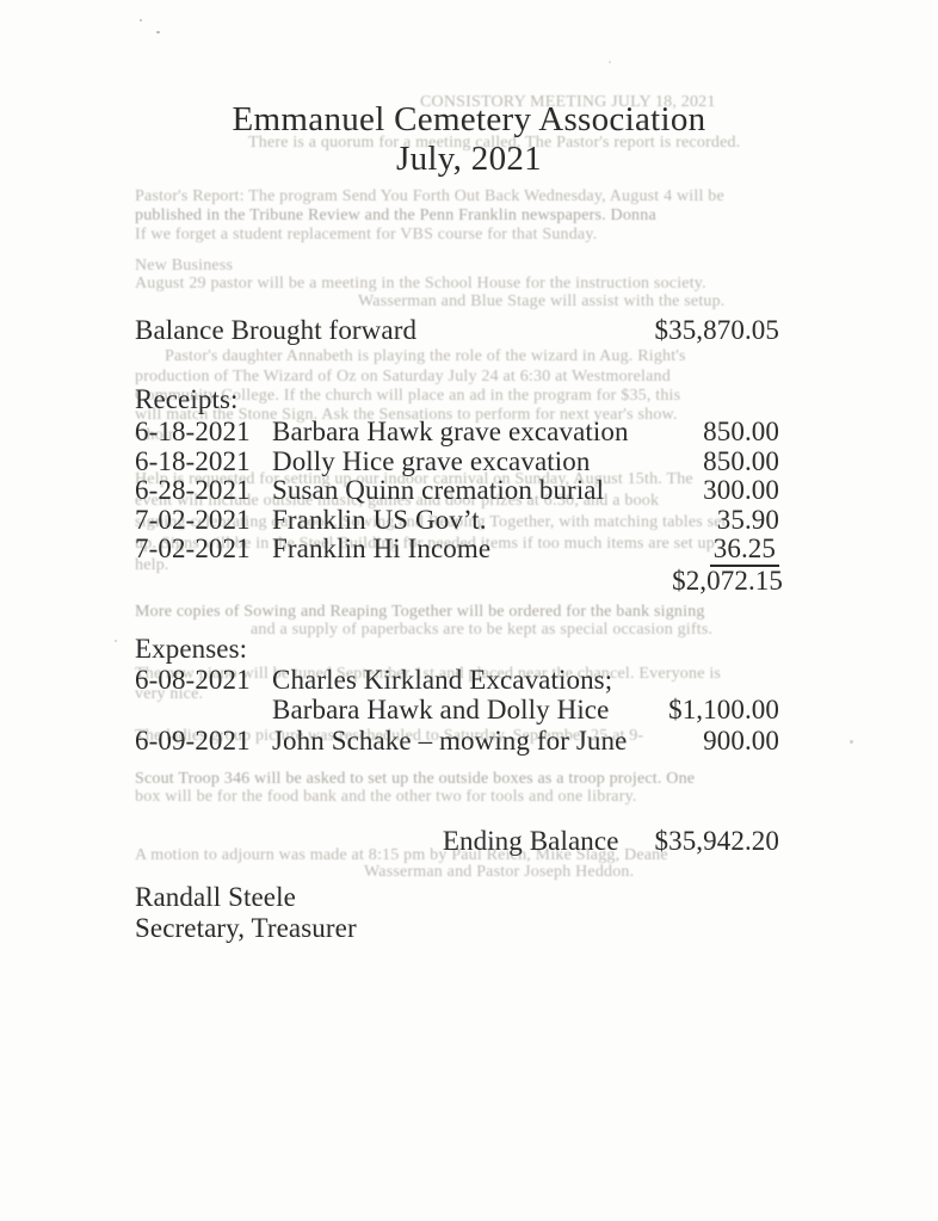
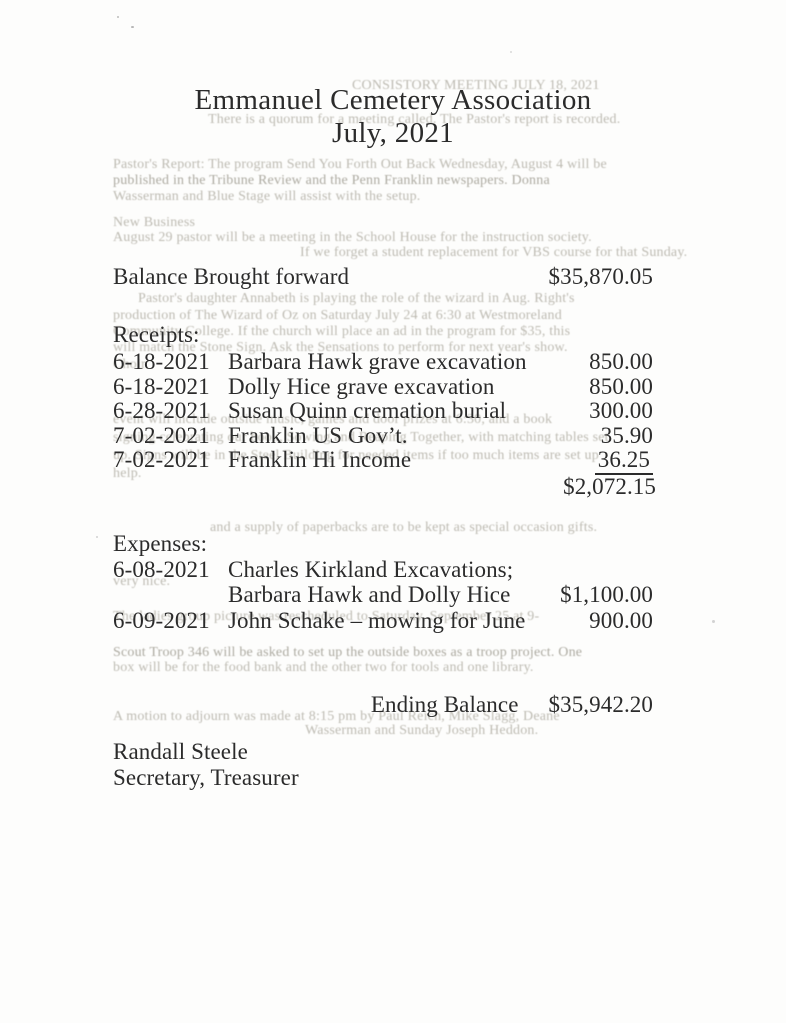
  CONSISTORY MEETING JULY 18, 2021
  There is a quorum for a meeting called. The Pastor's report is recorded.
  Pastor's Report: The program Send You Forth Out Back Wednesday, August 4 will be
  published in the Tribune Review and the Penn Franklin newspapers. Donna
- If we forget a student replacement for VBS course for that Sunday.
+ Wasserman and Blue Stage will assist with the setup.
  New Business
  August 29 pastor will be a meeting in the School House for the instruction society.
- Wasserman and Blue Stage will assist with the setup.
+ If we forget a student replacement for VBS course for that Sunday.
  Pastor's daughter Annabeth is playing the role of the wizard in Aug. Right's
  production of The Wizard of Oz on Saturday July 24 at 6:30 at Westmoreland
  Community College. If the church will place an ad in the program for $35, this
  will match the Stone Sign. Ask the Sensations to perform for next year's show.
  Choir.
- Help is requested for setting up our indoor carnival on Sunday, August 15th. The
  event will include outside music, games and door prizes at 6:30, and a book
  signing celebrating our book, Sowing and Reaping Together, with matching tables set
  up. Signs will be in the Steel Building for needed items if too much items are set up
  help.
- More copies of Sowing and Reaping Together will be ordered for the bank signing
  and a supply of paperbacks are to be kept as special occasion gifts.
- The new piano will be tuned September 1st and placed near the chancel. Everyone is
  very nice.
  The ladies group picture was rescheduled to Saturday, September 25 at 9-
  Scout Troop 346 will be asked to set up the outside boxes as a troop project. One
  box will be for the food bank and the other two for tools and one library.
  A motion to adjourn was made at 8:15 pm by Paul Reich, Mike Slagg, Deane
- Wasserman and Pastor Joseph Heddon.
+ Wasserman and Sunday Joseph Heddon.
  Emmanuel Cemetery Association
  July, 2021
  Balance Brought forward
  $35,870.05
  Receipts:
  6-18-2021
  Barbara Hawk grave excavation
  850.00
  6-18-2021
  Dolly Hice grave excavation
  850.00
  6-28-2021
  Susan Quinn cremation burial
  300.00
  7-02-2021
  Franklin US Gov’t.
  35.90
  7-02-2021
  Franklin Hi Income
  36.25
  $2,072.15
  Expenses:
  6-08-2021
  Charles Kirkland Excavations;
  Barbara Hawk and Dolly Hice
  $1,100.00
  6-09-2021
  John Schake – mowing for June
  900.00
  Ending Balance
  $35,942.20
  Randall Steele
  Secretary, Treasurer
